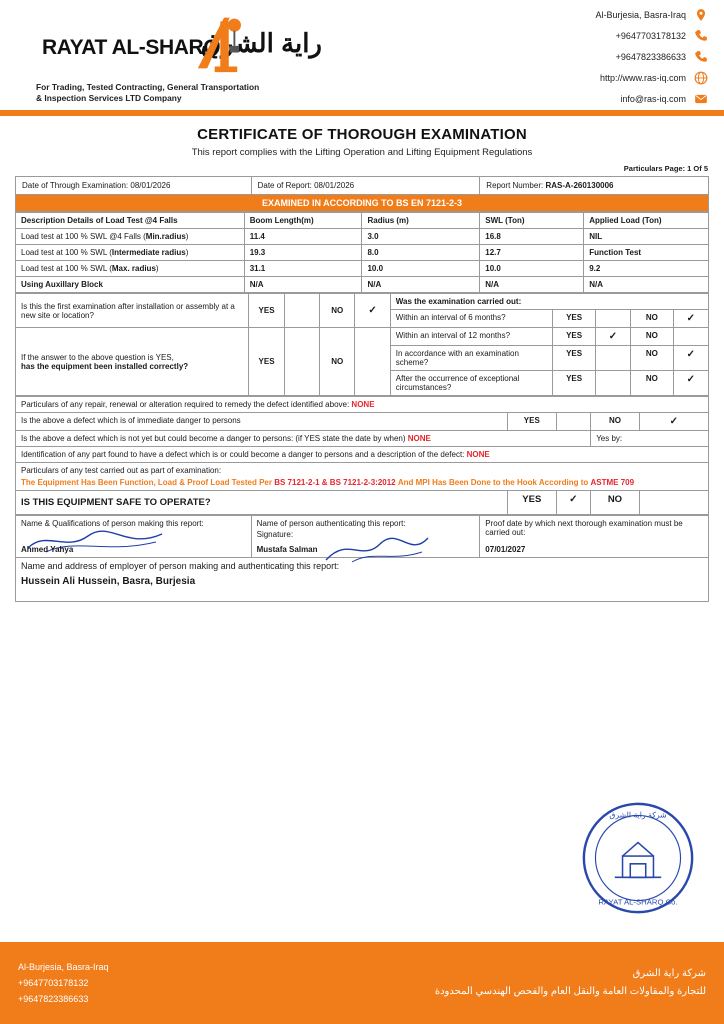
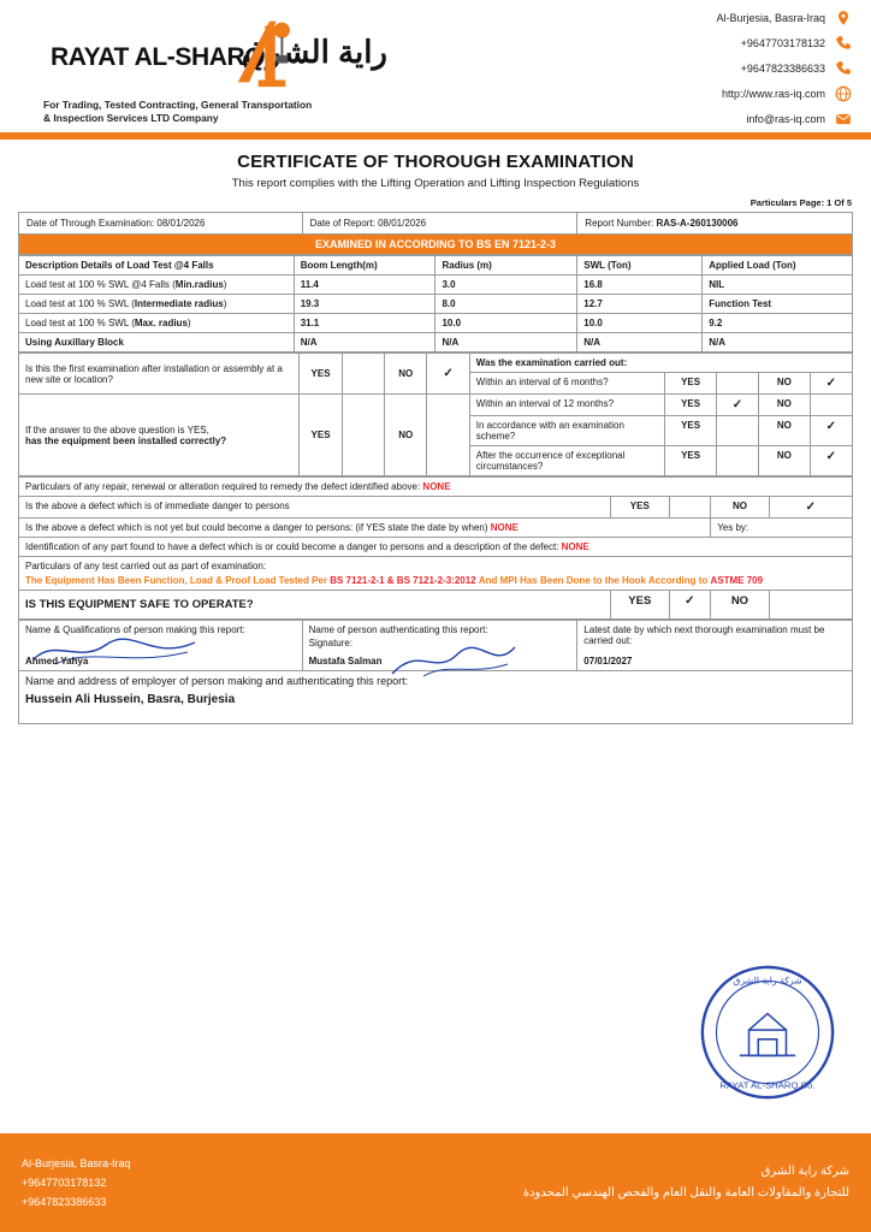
  RAYAT AL-SHAR
  راية الش
  For Trading, Tested Contracting, General Transportation
  & Inspection Services LTD Company
  Al-Burjesia, Basra-Iraq
  +9647703178132
  +9647823386633
  http://www.ras-iq.com
  info@ras-iq.com
  CERTIFICATE OF THOROUGH EXAMINATION
- This report complies with the Lifting Operation and Lifting Equipment Regulations
+ This report complies with the Lifting Operation and Lifting Inspection Regulations
  Particulars Page: 1 Of 5
  Date of Through Examination: 08/01/2026	Date of Report: 08/01/2026	Report Number: RAS-A-260130006
  EXAMINED IN ACCORDING TO BS EN 7121-2-3
  Description Details of Load Test @4 Falls	Boom Length(m)	Radius (m)	SWL (Ton)	Applied Load (Ton)
  Load test at 100 % SWL @4 Falls (Min.radius)	11.4	3.0	16.8	NIL
  Load test at 100 % SWL (Intermediate radius)	19.3	8.0	12.7	Function Test
  Load test at 100 % SWL (Max. radius)	31.1	10.0	10.0	9.2
  Using Auxillary Block	N/A	N/A	N/A	N/A
  Is this the first examination after installation or assembly at a new site or location?	YES		NO	✓	Was the examination carried out:
  Within an interval of 6 months?	YES		NO	✓
  If the answer to the above question is YES, has the equipment been installed correctly?	YES		NO		Within an interval of 12 months?	YES	✓	NO
  In accordance with an examination scheme?	YES		NO	✓
  After the occurrence of exceptional circumstances?	YES		NO	✓
  Particulars of any repair, renewal or alteration required to remedy the defect identified above: NONE
  Is the above a defect which is of immediate danger to persons	YES		NO	✓
  Is the above a defect which is not yet but could become a danger to persons: (if YES state the date by when) NONE	Yes by:
  Identification of any part found to have a defect which is or could become a danger to persons and a description of the defect: NONE
  Particulars of any test carried out as part of examination: The Equipment Has Been Function, Load & Proof Load Tested Per BS 7121-2-1 & BS 7121-2-3:2012 And MPI Has Been Done to the Hook According to ASTME 709
  IS THIS EQUIPMENT SAFE TO OPERATE?	YES	✓	NO
- Name & Qualifications of person making this report: Ahmed Yahya	Name of person authenticating this report: Signature: Mustafa Salman	Proof date by which next thorough examination must be carried out: 07/01/2027
+ Name & Qualifications of person making this report: Ahmed Yahya	Name of person authenticating this report: Signature: Mustafa Salman	Latest date by which next thorough examination must be carried out: 07/01/2027
  Name and address of employer of person making and authenticating this report: Hussein Ali Hussein, Basra, Burjesia
  شركة راية الشرق
  RAYAT AL-SHARQ Co.
  Al-Burjesia, Basra-Iraq
  +9647703178132
  +9647823386633
  شركة راية الشرق
  للتجارة والمقاولات العامة والنقل العام والفحص الهندسي المحدودة
